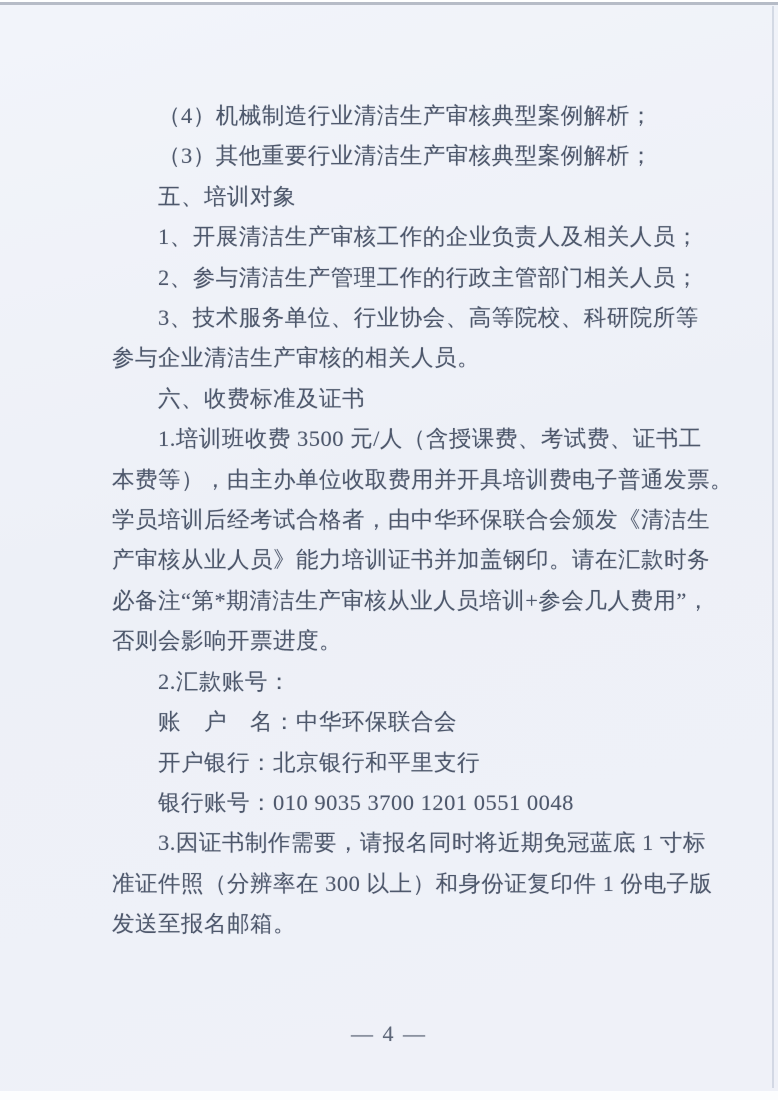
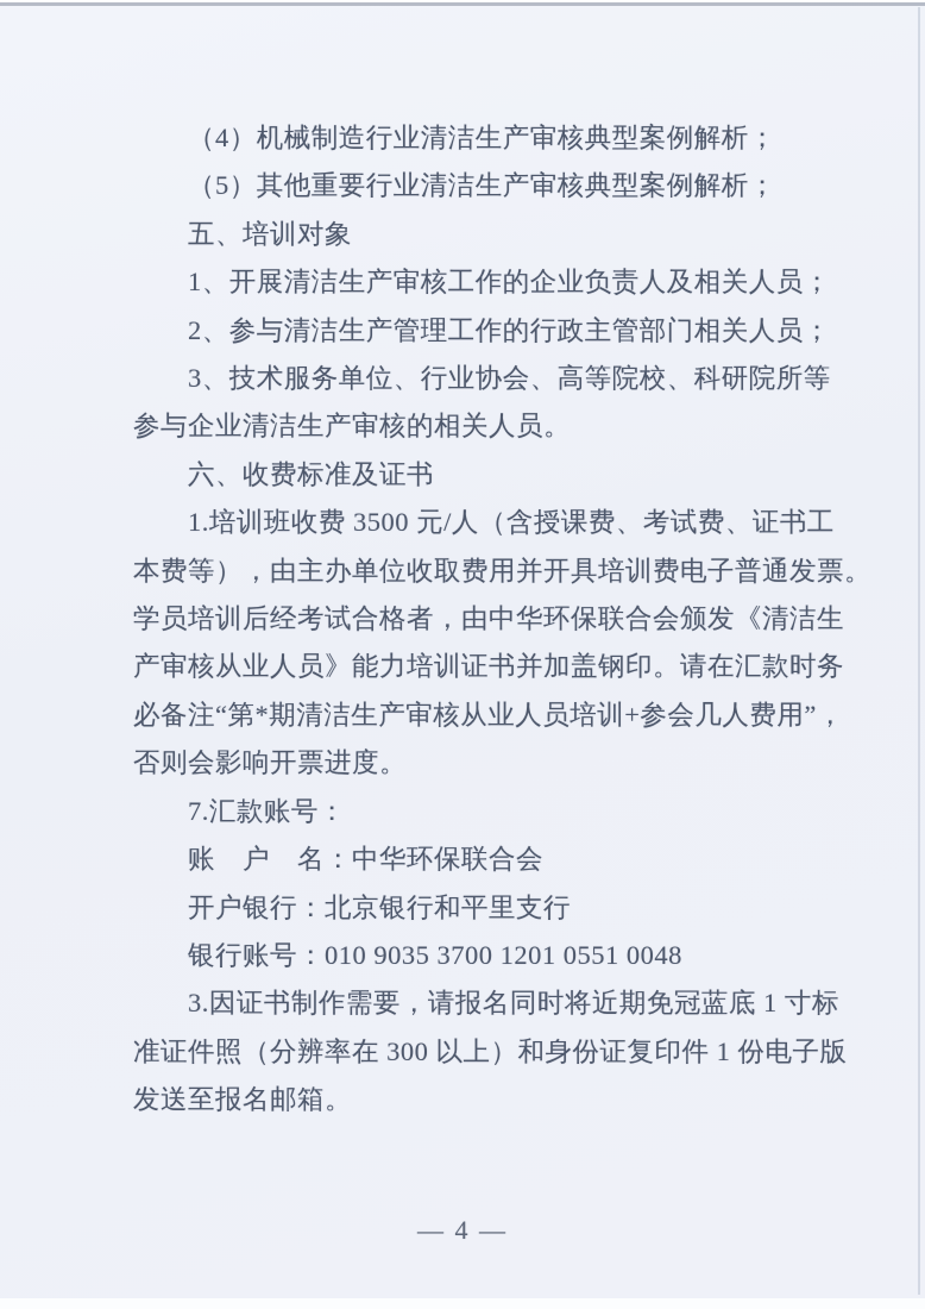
  （4）机械制造行业清洁生产审核典型案例解析；
- （3）其他重要行业清洁生产审核典型案例解析；
+ （5）其他重要行业清洁生产审核典型案例解析；
  五、培训对象
  1、开展清洁生产审核工作的企业负责人及相关人员；
  2、参与清洁生产管理工作的行政主管部门相关人员；
  3、技术服务单位、行业协会、高等院校、科研院所等
  参与企业清洁生产审核的相关人员。
  六、收费标准及证书
  1.培训班收费 3500 元/人（含授课费、考试费、证书工
  本费等），由主办单位收取费用并开具培训费电子普通发票。
  学员培训后经考试合格者，由中华环保联合会颁发《清洁生
  产审核从业人员》能力培训证书并加盖钢印。请在汇款时务
  必备注“第*期清洁生产审核从业人员培训+参会几人费用”，
  否则会影响开票进度。
- 2.汇款账号：
+ 7.汇款账号：
  账 户 名：中华环保联合会
  开户银行：北京银行和平里支行
  银行账号：010 9035 3700 1201 0551 0048
  3.因证书制作需要，请报名同时将近期免冠蓝底 1 寸标
  准证件照（分辨率在 300 以上）和身份证复印件 1 份电子版
  发送至报名邮箱。
  — 4 —
